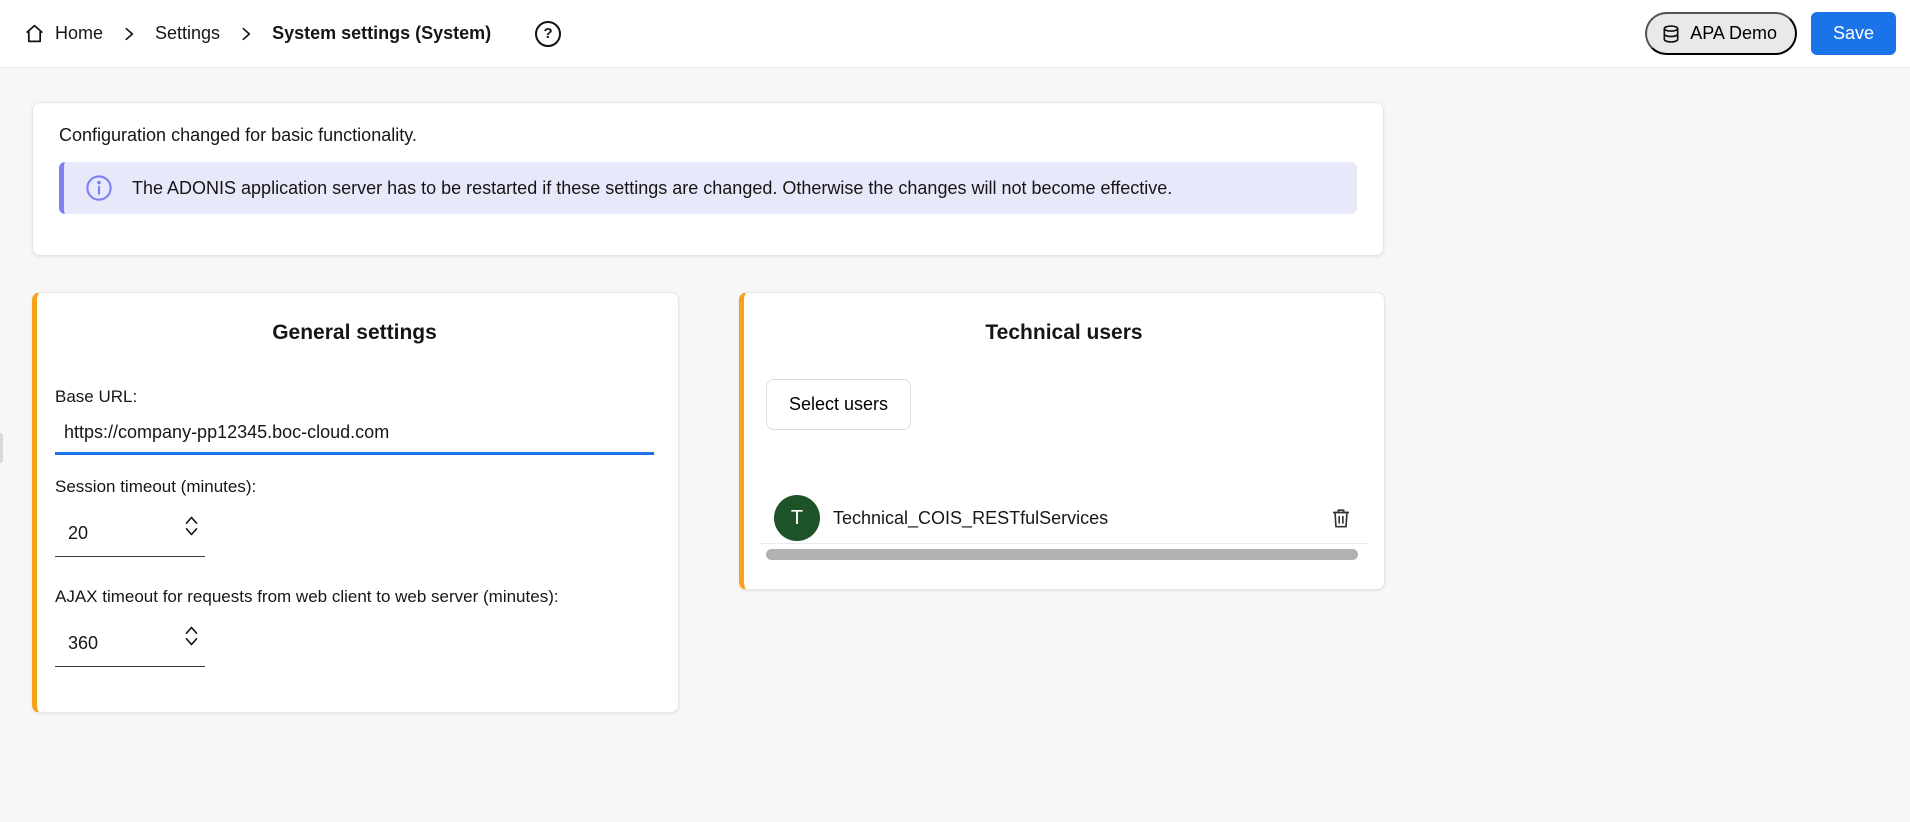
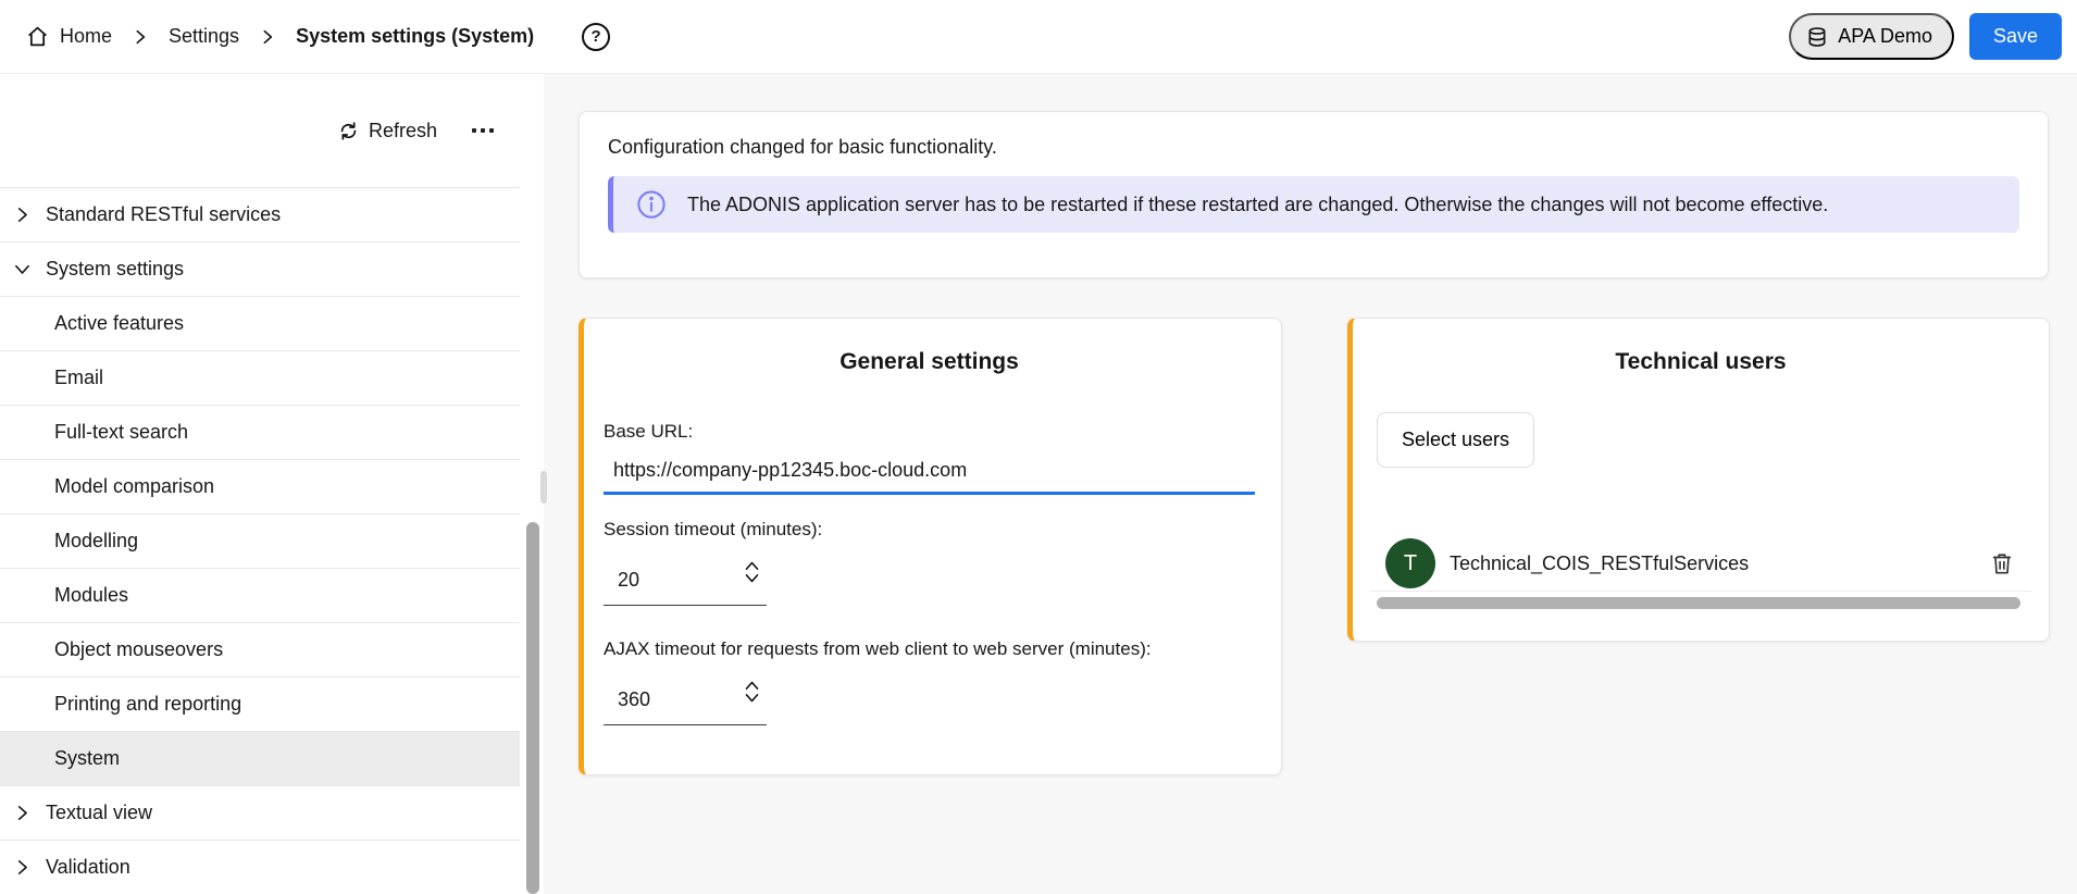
  Home
  Settings
  System settings (System)
  ?
  APA Demo
  Save
+ Refresh
+ Standard RESTful services
+ System settings
+ Active features
+ Email
+ Full-text search
+ Model comparison
+ Modelling
+ Modules
+ Object mouseovers
+ Printing and reporting
+ System
+ Textual view
+ Validation
  Configuration changed for basic functionality.
- The ADONIS application server has to be restarted if these settings are changed. Otherwise the changes will not become effective.
+ The ADONIS application server has to be restarted if these restarted are changed. Otherwise the changes will not become effective.
  General settings
  Base URL:
  https://company-pp12345.boc-cloud.com
  Session timeout (minutes):
  20
  AJAX timeout for requests from web client to web server (minutes):
  360
  Technical users
  Select users
  T
  Technical_COIS_RESTfulServices
